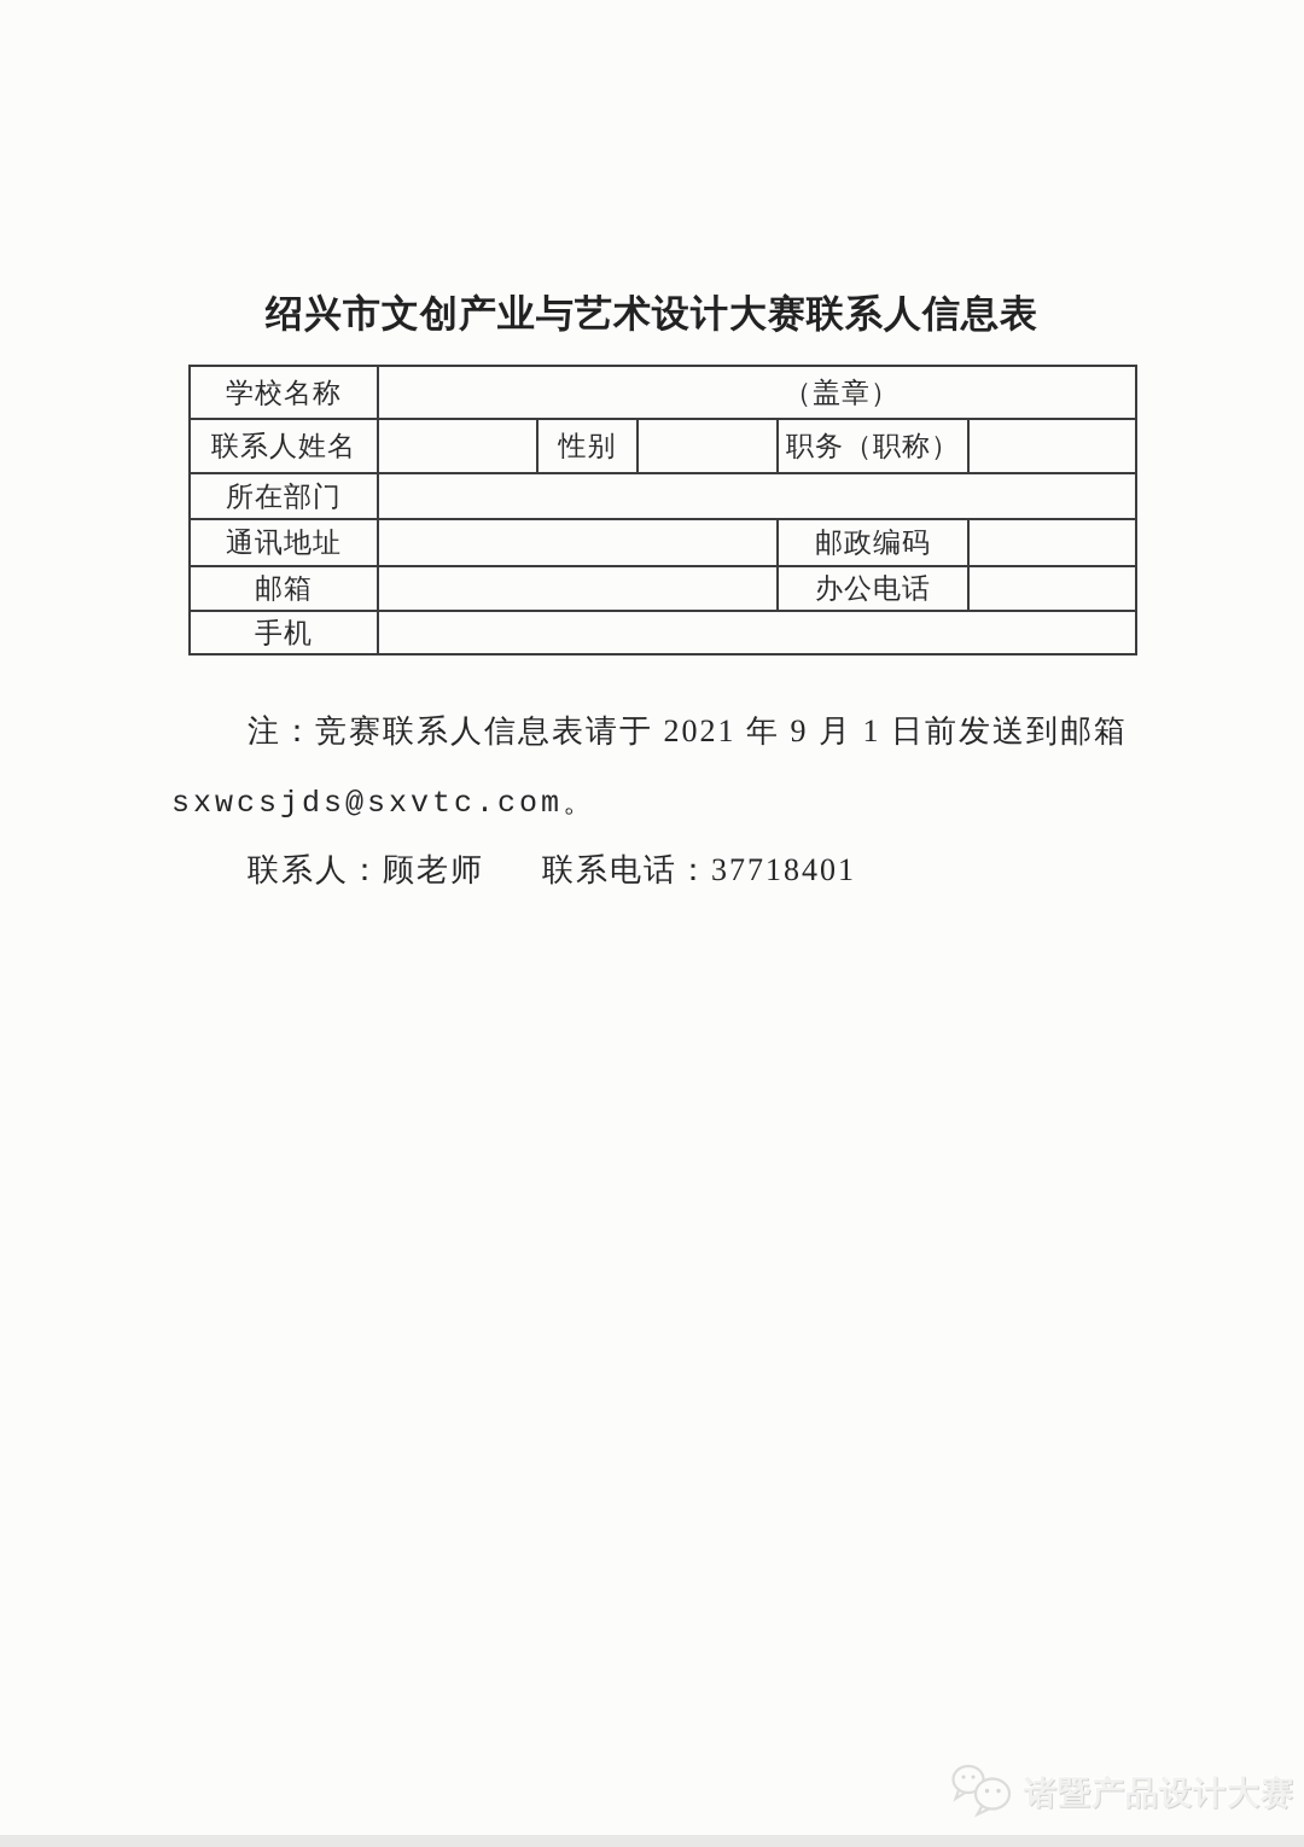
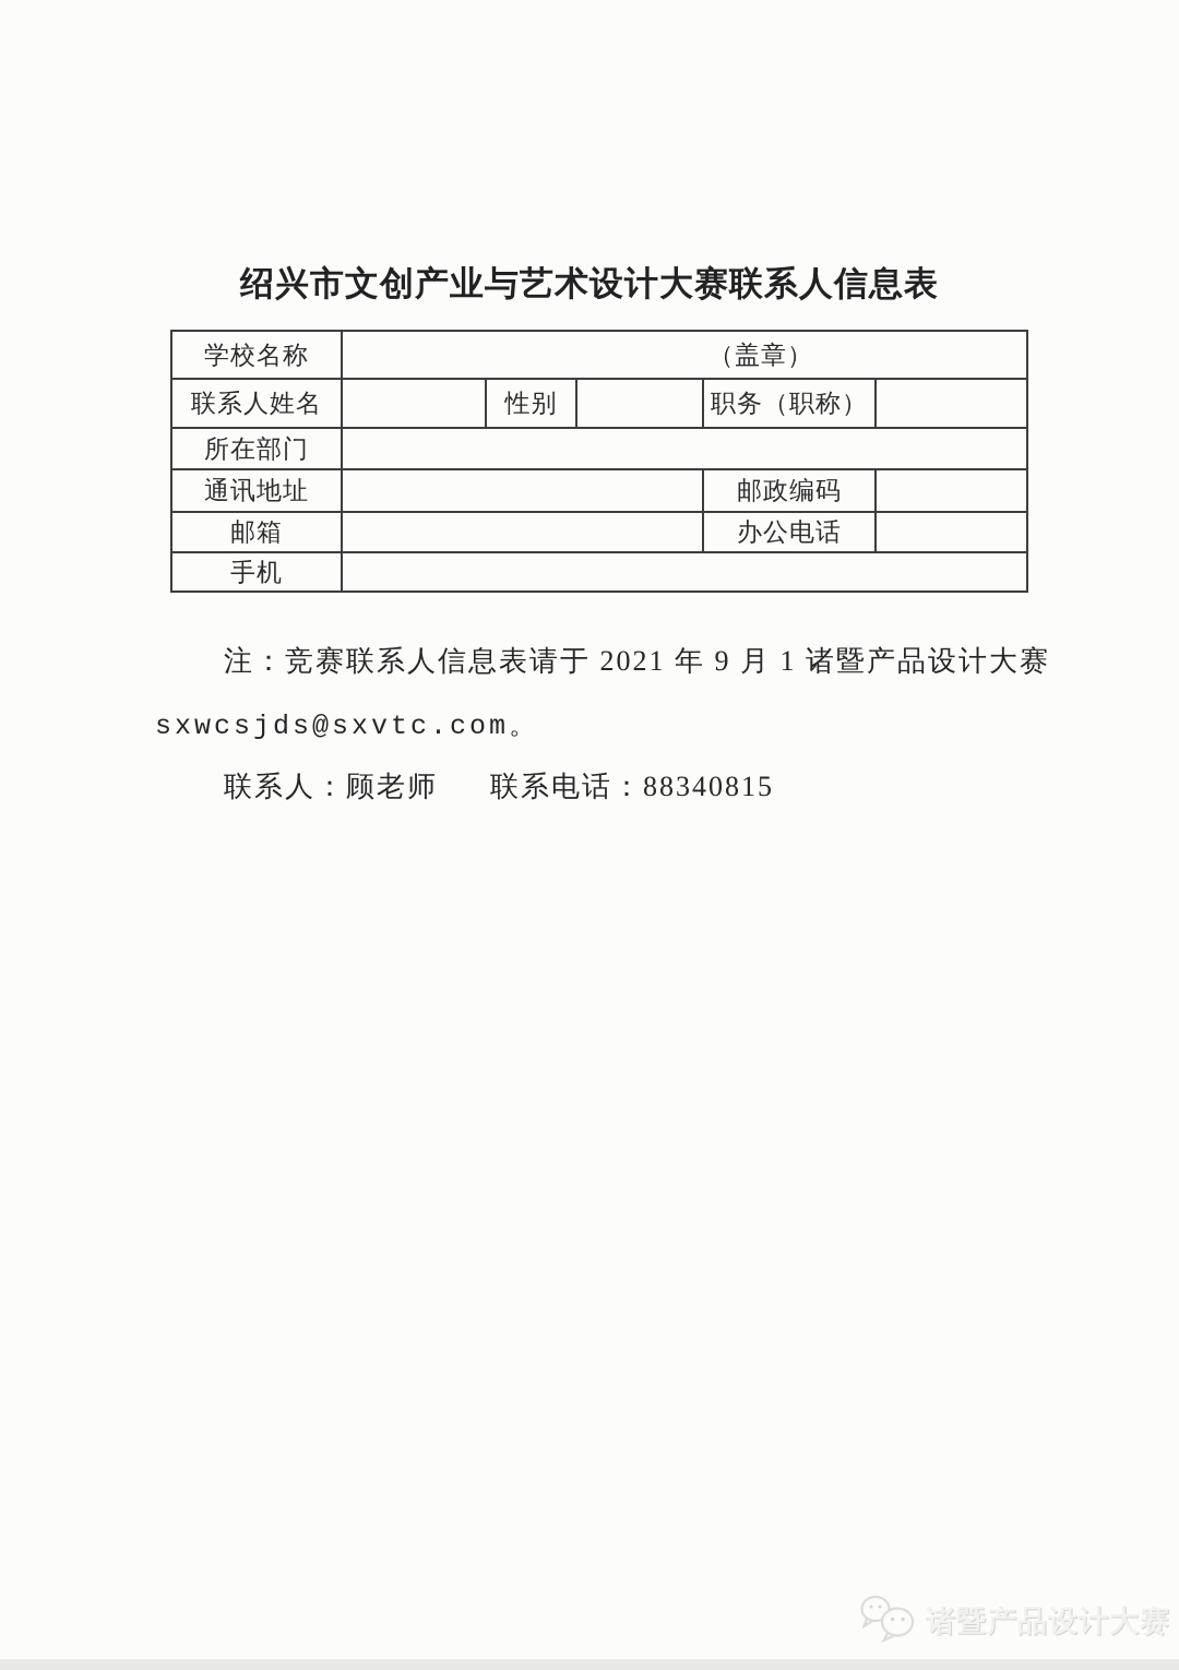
  绍兴市文创产业与艺术设计大赛联系人信息表
  学校名称	（盖章）
  联系人姓名		性别		职务（职称）
  所在部门
  通讯地址		邮政编码
  邮箱		办公电话
  手机
- 注：竞赛联系人信息表请于 2021 年 9 月 1 日前发送到邮箱
+ 注：竞赛联系人信息表请于 2021 年 9 月 1 诸暨产品设计大赛
  sxwcsjds@sxvtc.com。
- 联系人：顾老师 联系电话：37718401
+ 联系人：顾老师 联系电话：88340815
  诸暨产品设计大赛
